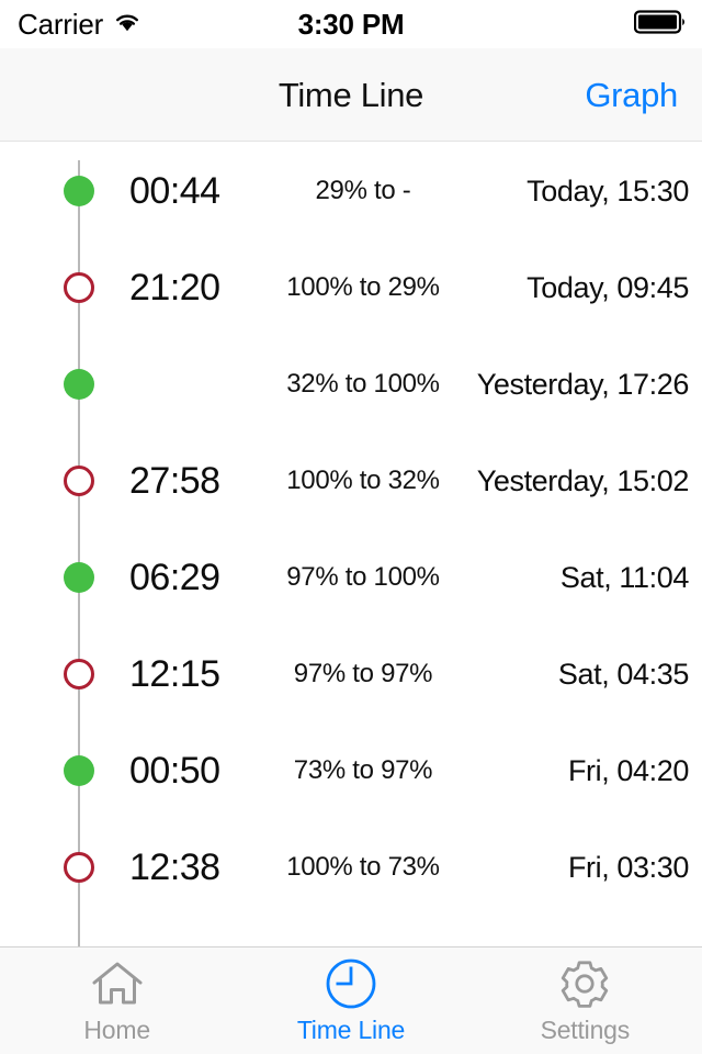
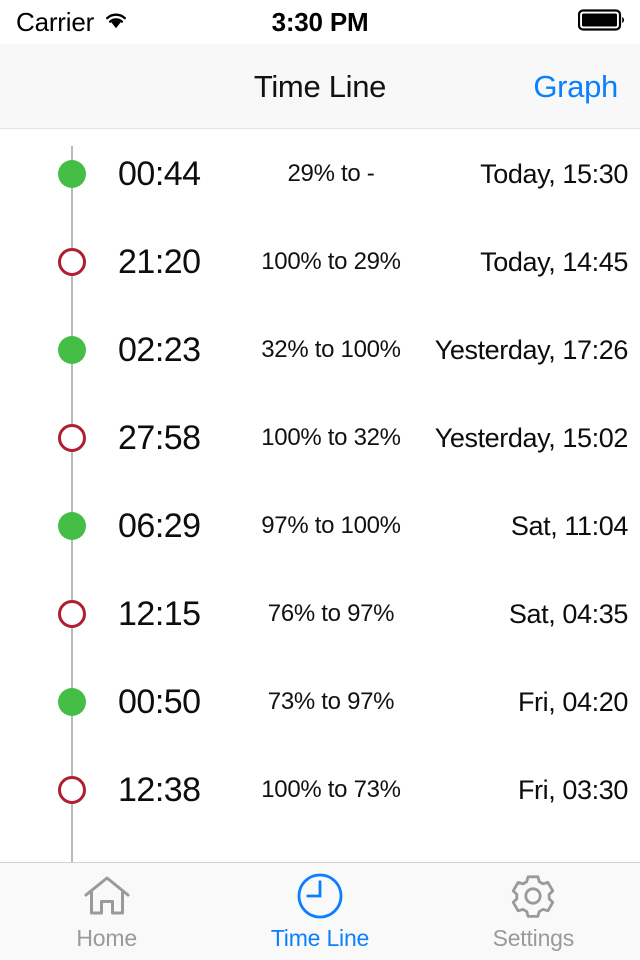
  Carrier
  3:30 PM
  Time Line
  Graph
  00:44
  29% to -
  Today, 15:30
  21:20
  100% to 29%
- Today, 09:45
+ Today, 14:45
+ 02:23
  32% to 100%
  Yesterday, 17:26
  27:58
  100% to 32%
  Yesterday, 15:02
  06:29
  97% to 100%
  Sat, 11:04
  12:15
- 97% to 97%
+ 76% to 97%
  Sat, 04:35
  00:50
  73% to 97%
  Fri, 04:20
  12:38
  100% to 73%
  Fri, 03:30
  Home
  Time Line
  Settings
